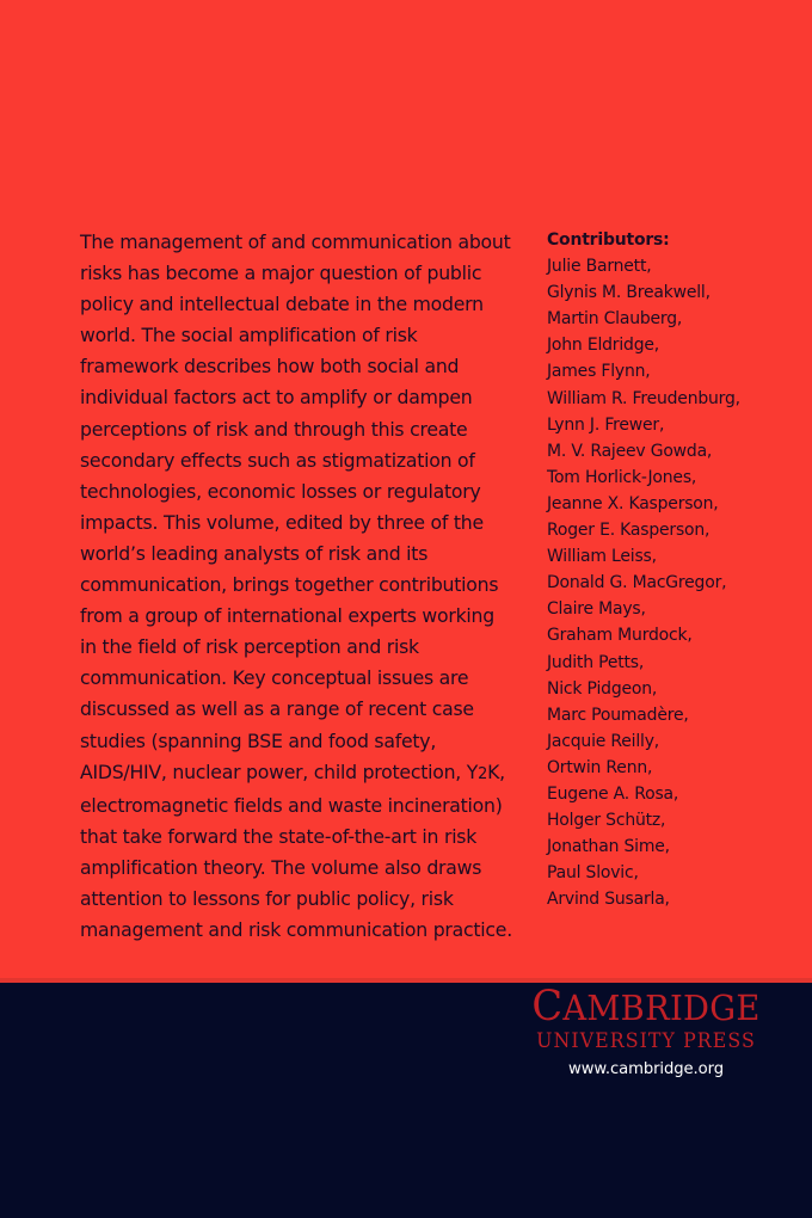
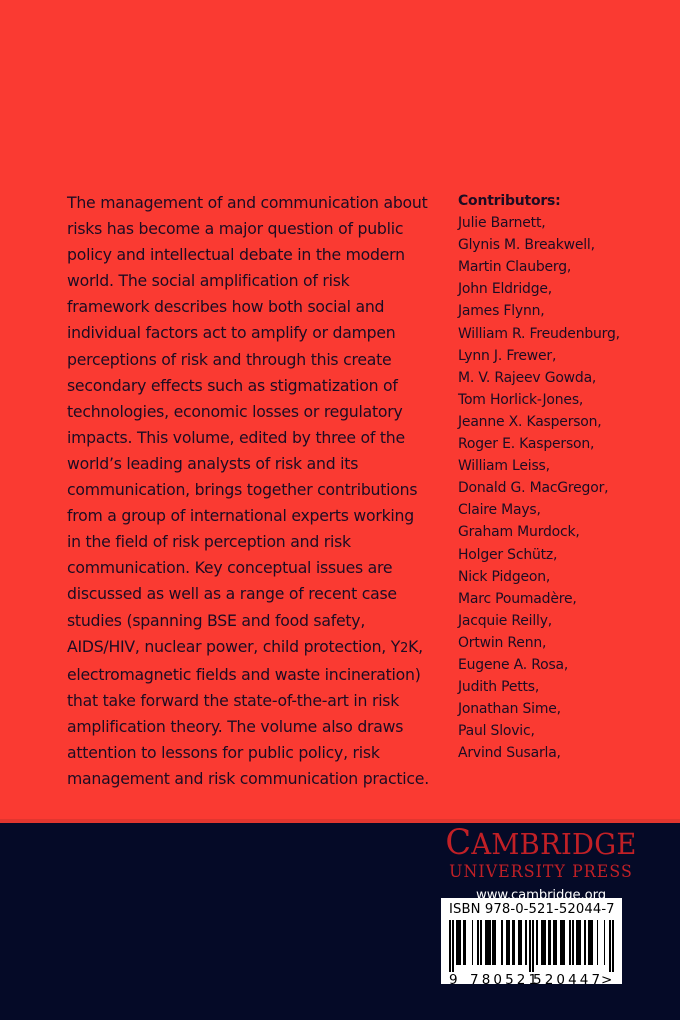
  The management of and communication about risks has become a major question of public policy and intellectual debate in the modern world. The social amplification of risk framework describes how both social and individual factors act to amplify or dampen perceptions of risk and through this create secondary effects such as stigmatization of technologies, economic losses or regulatory impacts. This volume, edited by three of the world’s leading analysts of risk and its communication, brings together contributions from a group of international experts working in the field of risk perception and risk communication. Key conceptual issues are discussed as well as a range of recent case studies (spanning BSE and food safety, AIDS/HIV, nuclear power, child protection, Y2K, electromagnetic fields and waste incineration) that take forward the state-of-the-art in risk amplification theory. The volume also draws attention to lessons for public policy, risk management and risk communication practice.
  Contributors:
  Julie Barnett,
  Glynis M. Breakwell,
  Martin Clauberg,
  John Eldridge,
  James Flynn,
  William R. Freudenburg,
  Lynn J. Frewer,
  M. V. Rajeev Gowda,
  Tom Horlick-Jones,
  Jeanne X. Kasperson,
  Roger E. Kasperson,
  William Leiss,
  Donald G. MacGregor,
  Claire Mays,
  Graham Murdock,
- Judith Petts,
+ Holger Schütz,
  Nick Pidgeon,
  Marc Poumadère,
  Jacquie Reilly,
  Ortwin Renn,
  Eugene A. Rosa,
- Holger Schütz,
+ Judith Petts,
  Jonathan Sime,
  Paul Slovic,
  Arvind Susarla,
  CAMBRIDGE
  UNIVERSITY PRESS
  www.cambridge.org
+ ISBN 978-0-521-52044-7
+ 9
+ 780521
+ 520447
+ >
